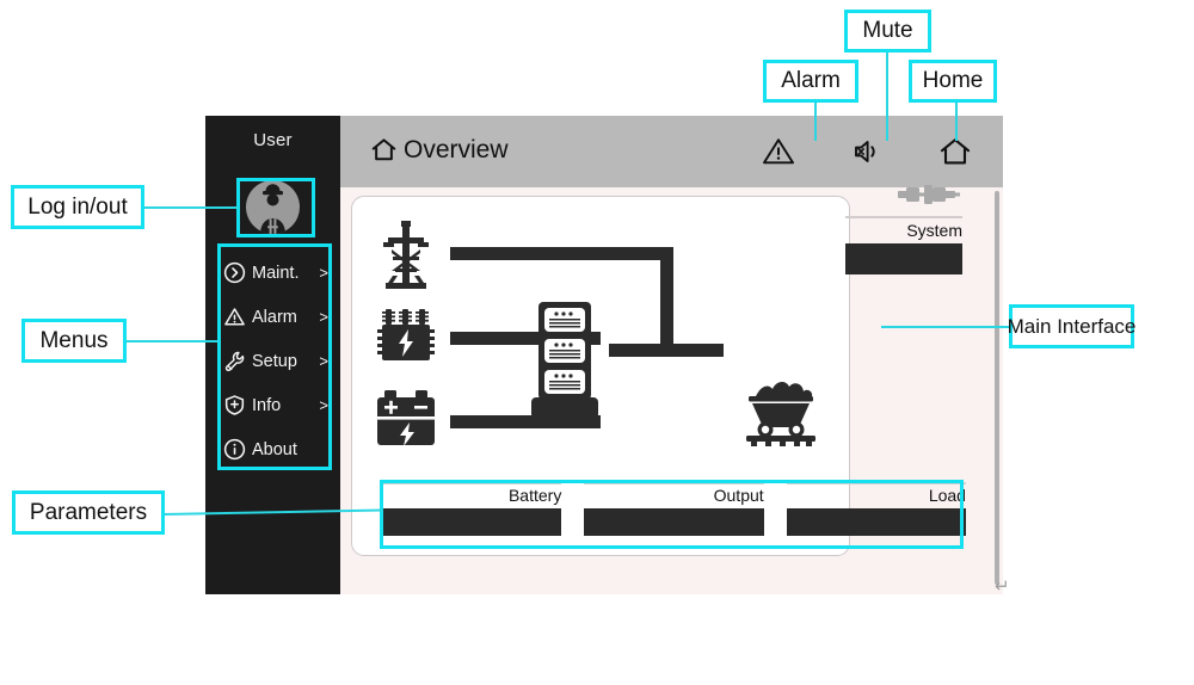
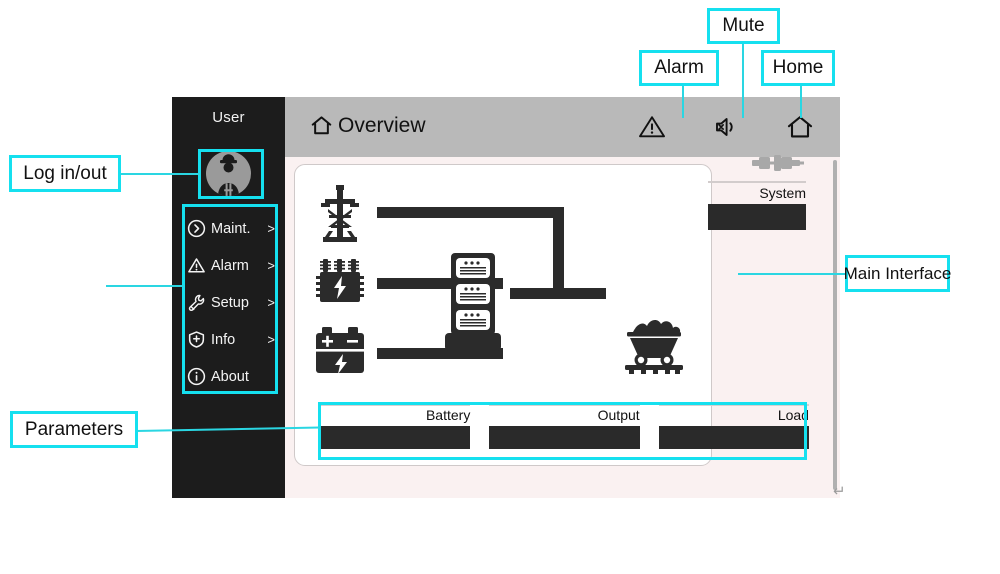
  User
  Maint.
  >
  Alarm
  >
  Setup
  >
  Info
  >
  About
  Overview
  System
  Battery
  Output
  Load
  ↵
  Alarm
  Mute
  Home
  Log in/out
- Menus
  Parameters
  Main Interface
